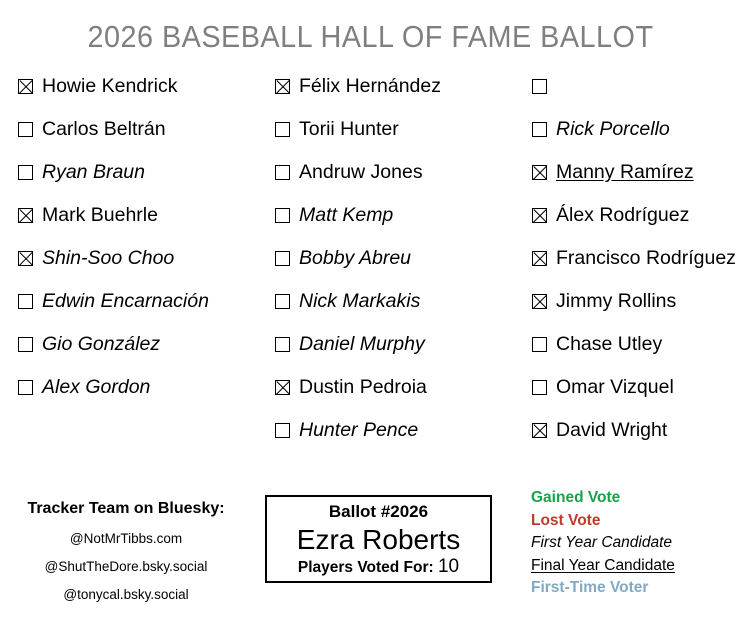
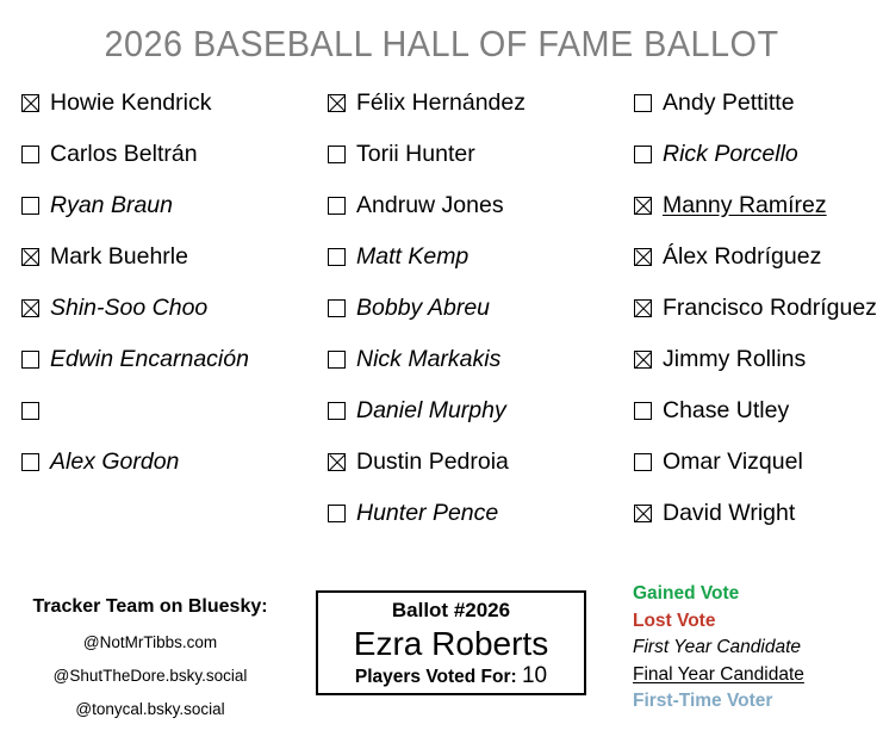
  2026 BASEBALL HALL OF FAME BALLOT
  Howie Kendrick
  Carlos Beltrán
  Ryan Braun
  Mark Buehrle
  Shin-Soo Choo
  Edwin Encarnación
- Gio González
  Alex Gordon
  Félix Hernández
  Torii Hunter
  Andruw Jones
  Matt Kemp
  Bobby Abreu
  Nick Markakis
  Daniel Murphy
  Dustin Pedroia
  Hunter Pence
+ Andy Pettitte
  Rick Porcello
  Manny Ramírez
  Álex Rodríguez
  Francisco Rodríguez
  Jimmy Rollins
  Chase Utley
  Omar Vizquel
  David Wright
  Tracker Team on Bluesky:
  @NotMrTibbs.com
  @ShutTheDore.bsky.social
  @tonycal.bsky.social
  Ballot #2026
  Ezra Roberts
  Players Voted For: 10
  Gained Vote
  Lost Vote
  First Year Candidate
  Final Year Candidate
  First-Time Voter
